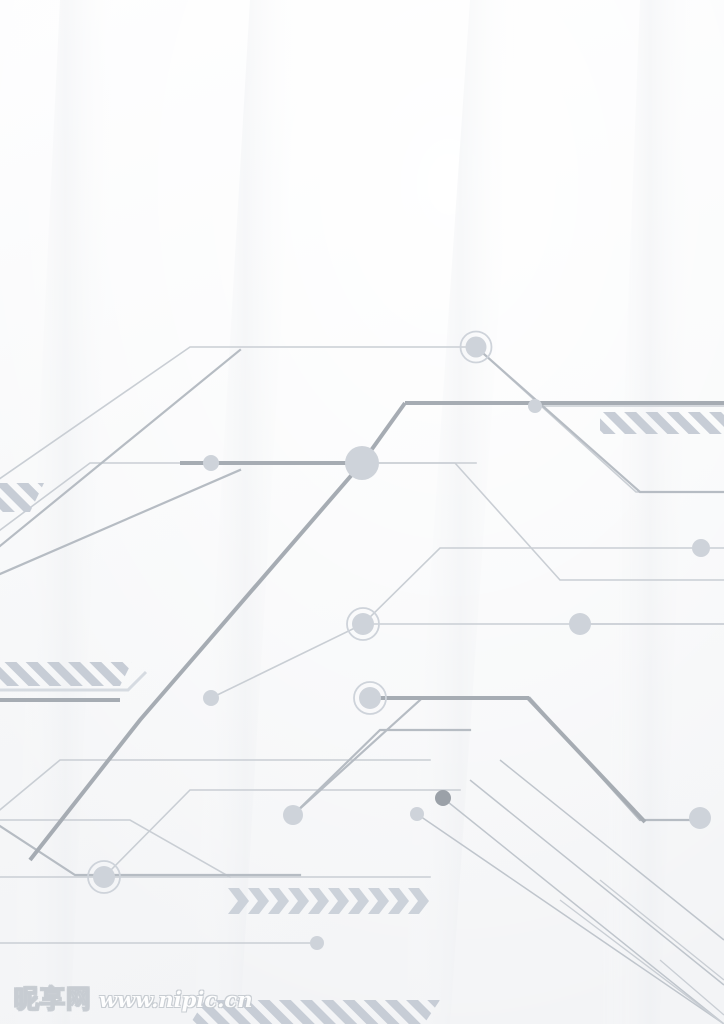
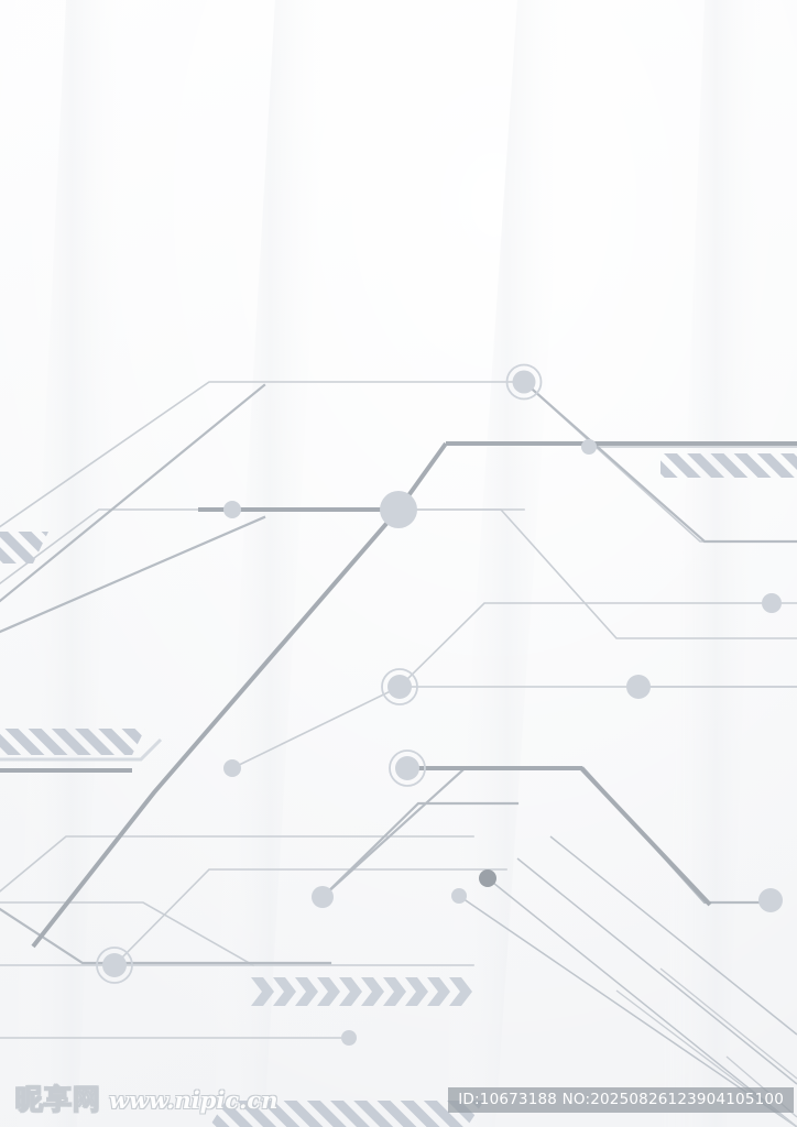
  昵享网
  www.nipic.cn
+ ID:10673188 NO:20250826123904105100
